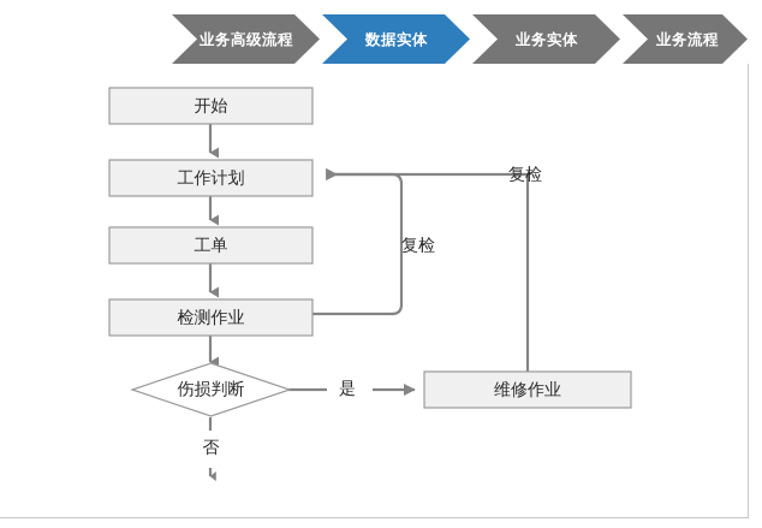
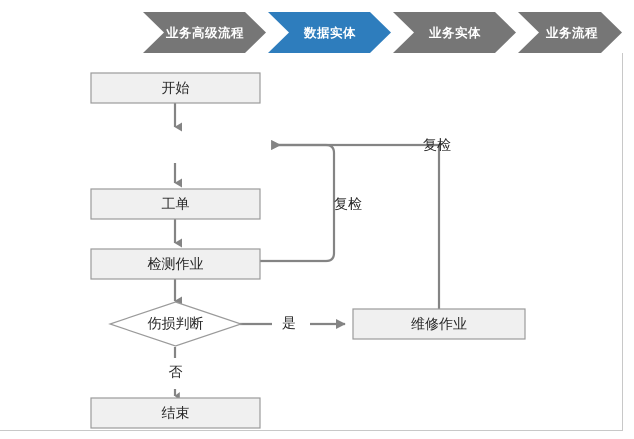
  业务高级流程
  数据实体
  业务实体
  业务流程
  开始
- 工作计划
  工单
  检测作业
  伤损判断
  维修作业
+ 结束
  复检
  复检
  是
  否
